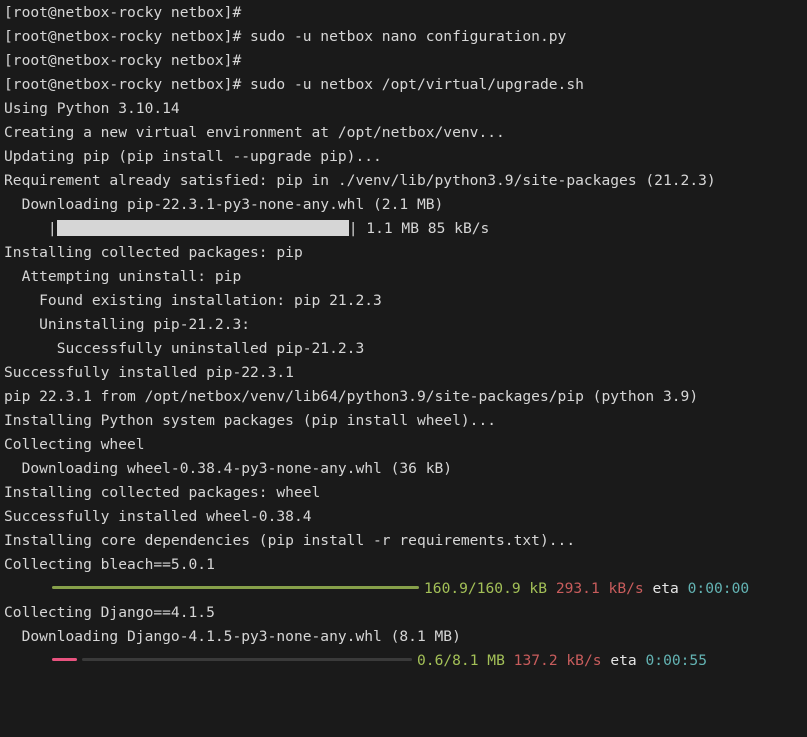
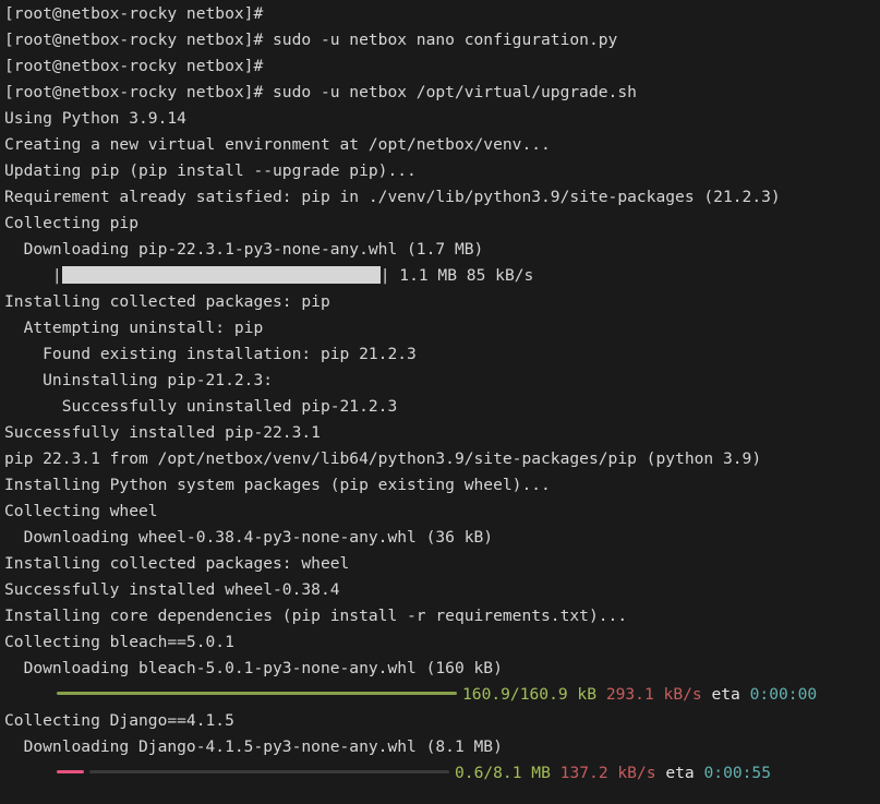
  [root@netbox-rocky netbox]#
  [root@netbox-rocky netbox]# sudo -u netbox nano configuration.py
  [root@netbox-rocky netbox]#
  [root@netbox-rocky netbox]# sudo -u netbox /opt/virtual/upgrade.sh
- Using Python 3.10.14
+ Using Python 3.9.14
  Creating a new virtual environment at /opt/netbox/venv...
  Updating pip (pip install --upgrade pip)...
  Requirement already satisfied: pip in ./venv/lib/python3.9/site-packages (21.2.3)
+ Collecting pip
- Downloading pip-22.3.1-py3-none-any.whl (2.1 MB)
+ Downloading pip-22.3.1-py3-none-any.whl (1.7 MB)
  | | 1.1 MB 85 kB/s
  Installing collected packages: pip
  Attempting uninstall: pip
  Found existing installation: pip 21.2.3
  Uninstalling pip-21.2.3:
  Successfully uninstalled pip-21.2.3
  Successfully installed pip-22.3.1
  pip 22.3.1 from /opt/netbox/venv/lib64/python3.9/site-packages/pip (python 3.9)
- Installing Python system packages (pip install wheel)...
+ Installing Python system packages (pip existing wheel)...
  Collecting wheel
  Downloading wheel-0.38.4-py3-none-any.whl (36 kB)
  Installing collected packages: wheel
  Successfully installed wheel-0.38.4
  Installing core dependencies (pip install -r requirements.txt)...
  Collecting bleach==5.0.1
+ Downloading bleach-5.0.1-py3-none-any.whl (160 kB)
  160.9/160.9 kB 293.1 kB/s eta 0:00:00
  Collecting Django==4.1.5
  Downloading Django-4.1.5-py3-none-any.whl (8.1 MB)
  0.6/8.1 MB 137.2 kB/s eta 0:00:55
